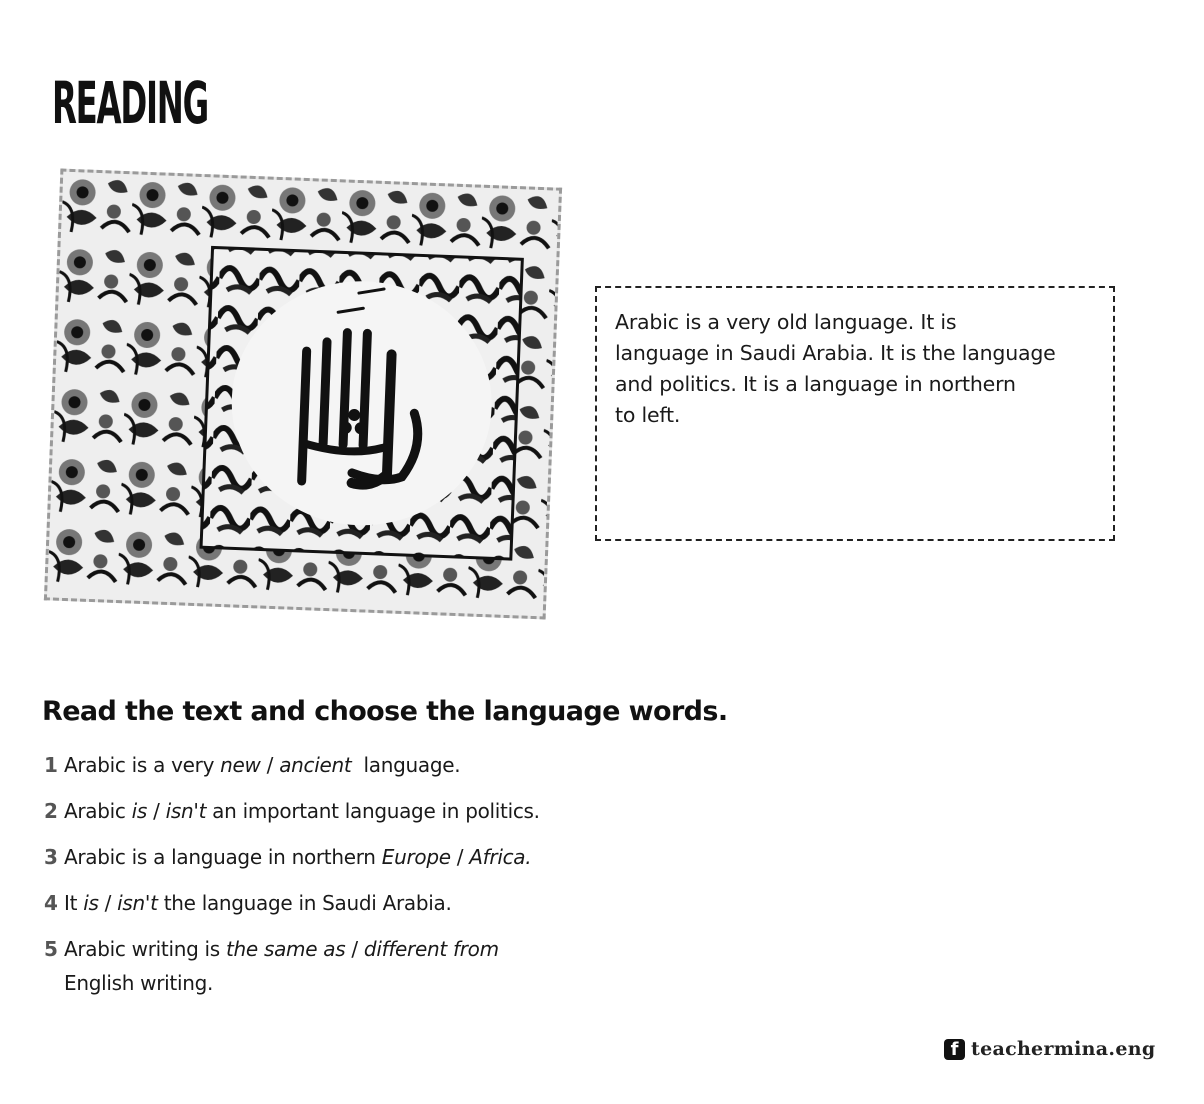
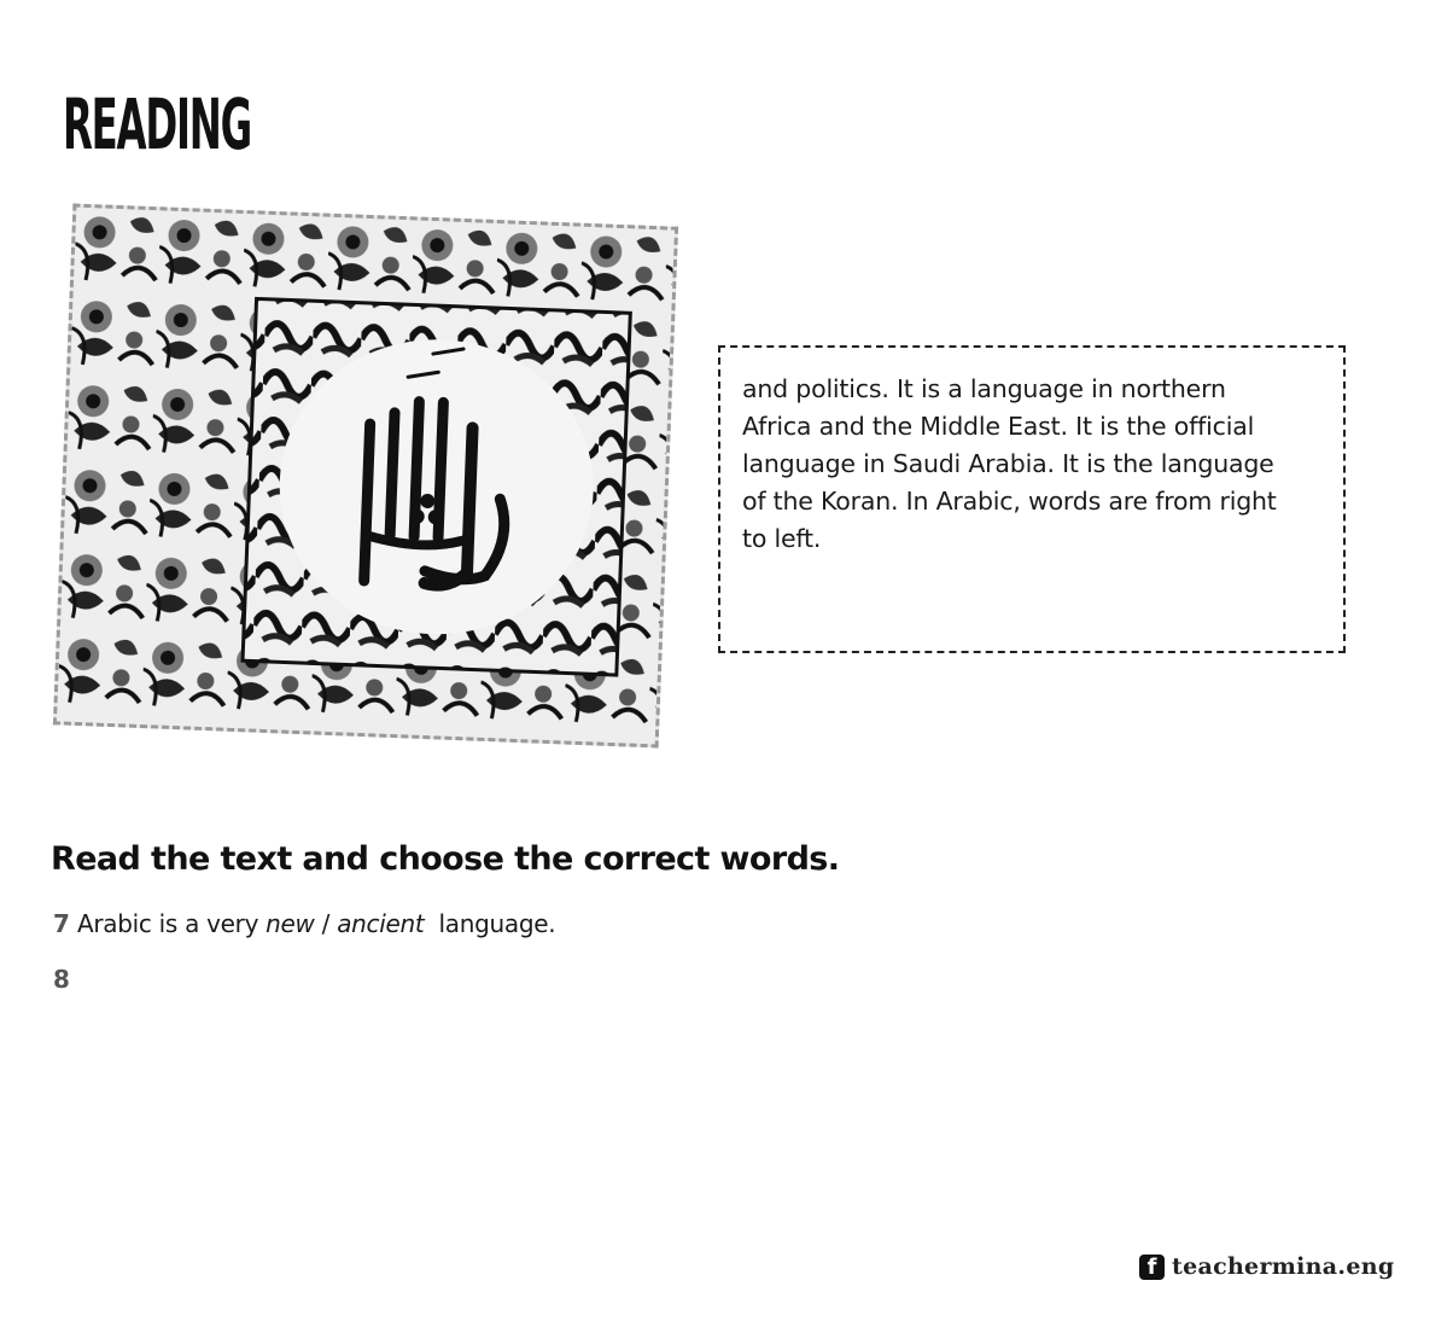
  READING
- Arabic is a very old language. It is
- language in Saudi Arabia. It is the language
+ and politics. It is a language in northern
+ Africa and the Middle East. It is the official
- and politics. It is a language in northern
+ language in Saudi Arabia. It is the language
+ of the Koran. In Arabic, words are from right
  to left.
- Read the text and choose the language words.
+ Read the text and choose the correct words.
- 1
+ 7
  Arabic is a very new / ancient language.
- 2
- Arabic is / isn't an important language in politics.
- 3
- Arabic is a language in northern Europe / Africa.
- 4
- It is / isn't the language in Saudi Arabia.
- 5
+ 8
- Arabic writing is the same as / different from
- English writing.
  f
  teachermina.eng
